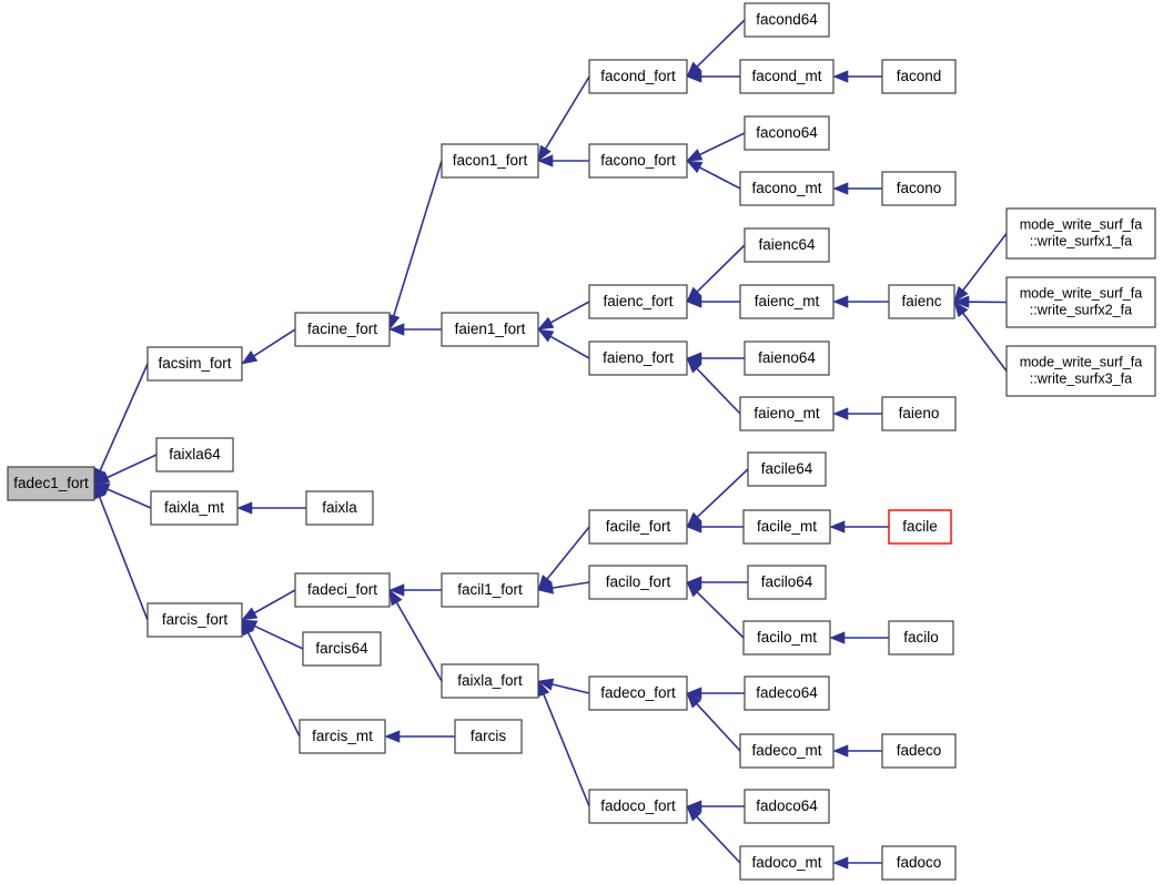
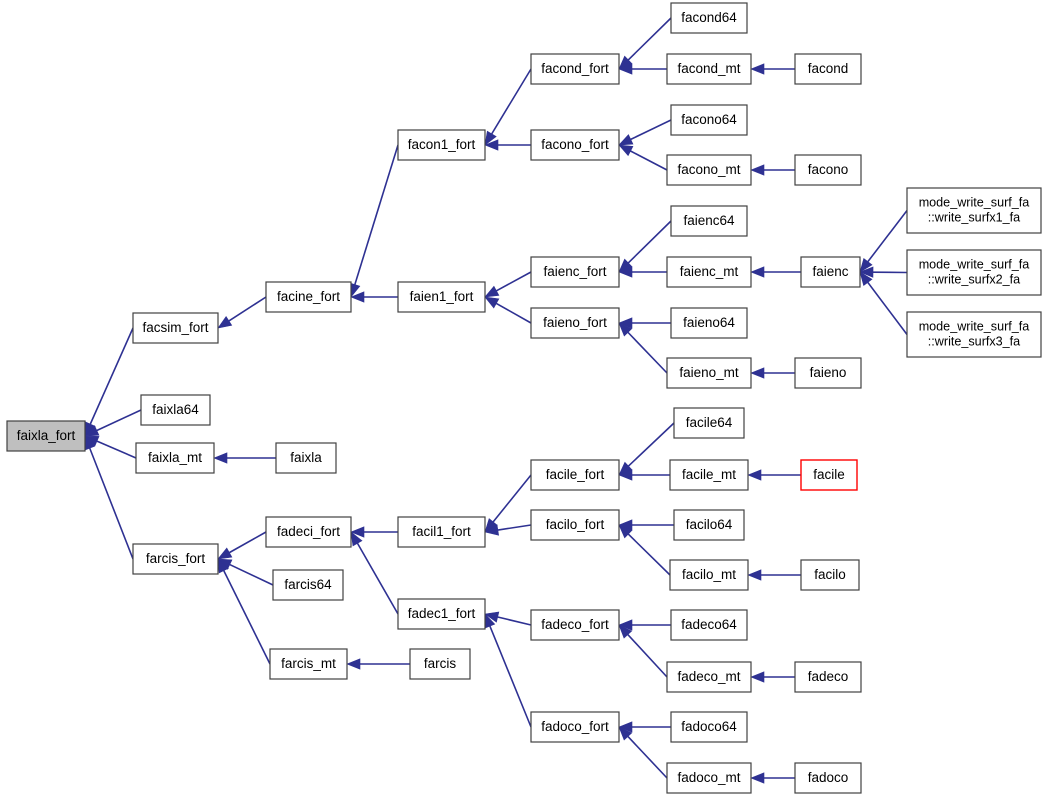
- fadec1_fort
+ faixla_fort
  facsim_fort
  facine_fort
  facon1_fort
  facond_fort
  facond64
  facond_mt
  facond
  facono_fort
  facono64
  facono_mt
  facono
  faien1_fort
  faienc_fort
  faienc64
  faienc_mt
  faienc
  mode_write_surf_fa ::write_surfx1_fa
  mode_write_surf_fa ::write_surfx2_fa
  mode_write_surf_fa ::write_surfx3_fa
  faieno_fort
  faieno64
  faieno_mt
  faieno
  faixla64
  faixla_mt
  faixla
  farcis_fort
  fadeci_fort
  farcis64
  farcis_mt
  farcis
  facil1_fort
  facile_fort
  facile64
  facile_mt
  facile
  facilo_fort
  facilo64
  facilo_mt
  facilo
- faixla_fort
+ fadec1_fort
  fadeco_fort
  fadeco64
  fadeco_mt
  fadeco
  fadoco_fort
  fadoco64
  fadoco_mt
  fadoco
